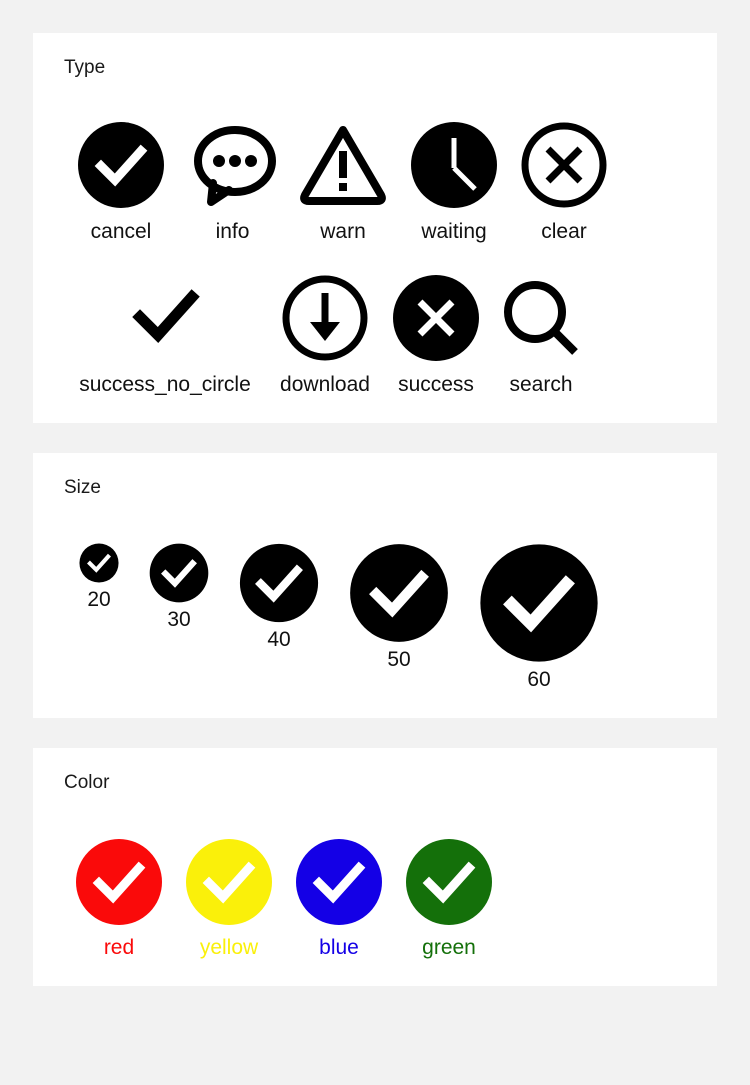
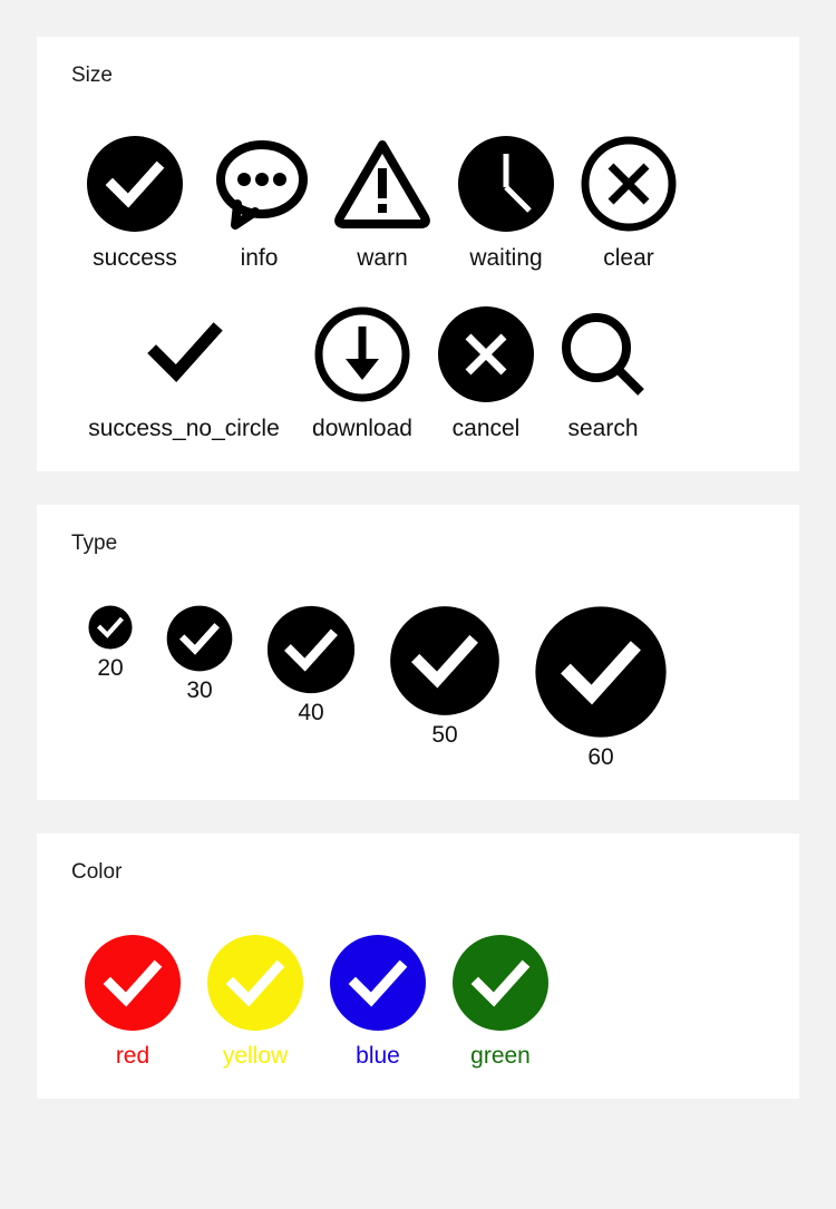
- Type
+ Size
- cancel
+ success
  info
  warn
  waiting
  clear
  success_no_circle
  download
- success
+ cancel
  search
- Size
+ Type
  20
  30
  40
  50
  60
  Color
  red
  yellow
  blue
  green
